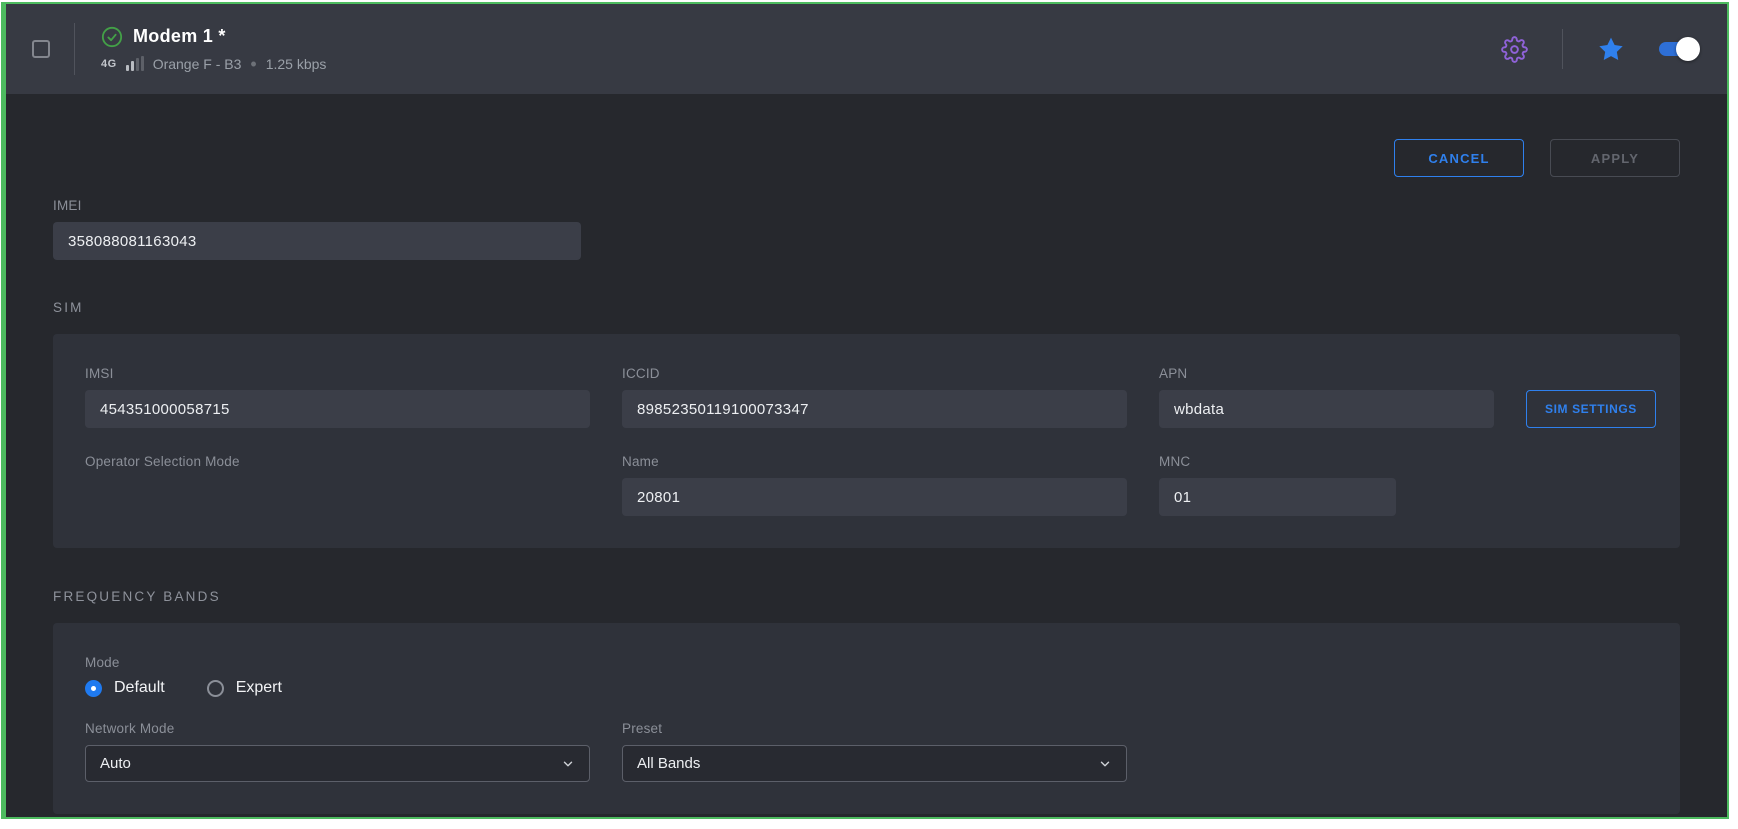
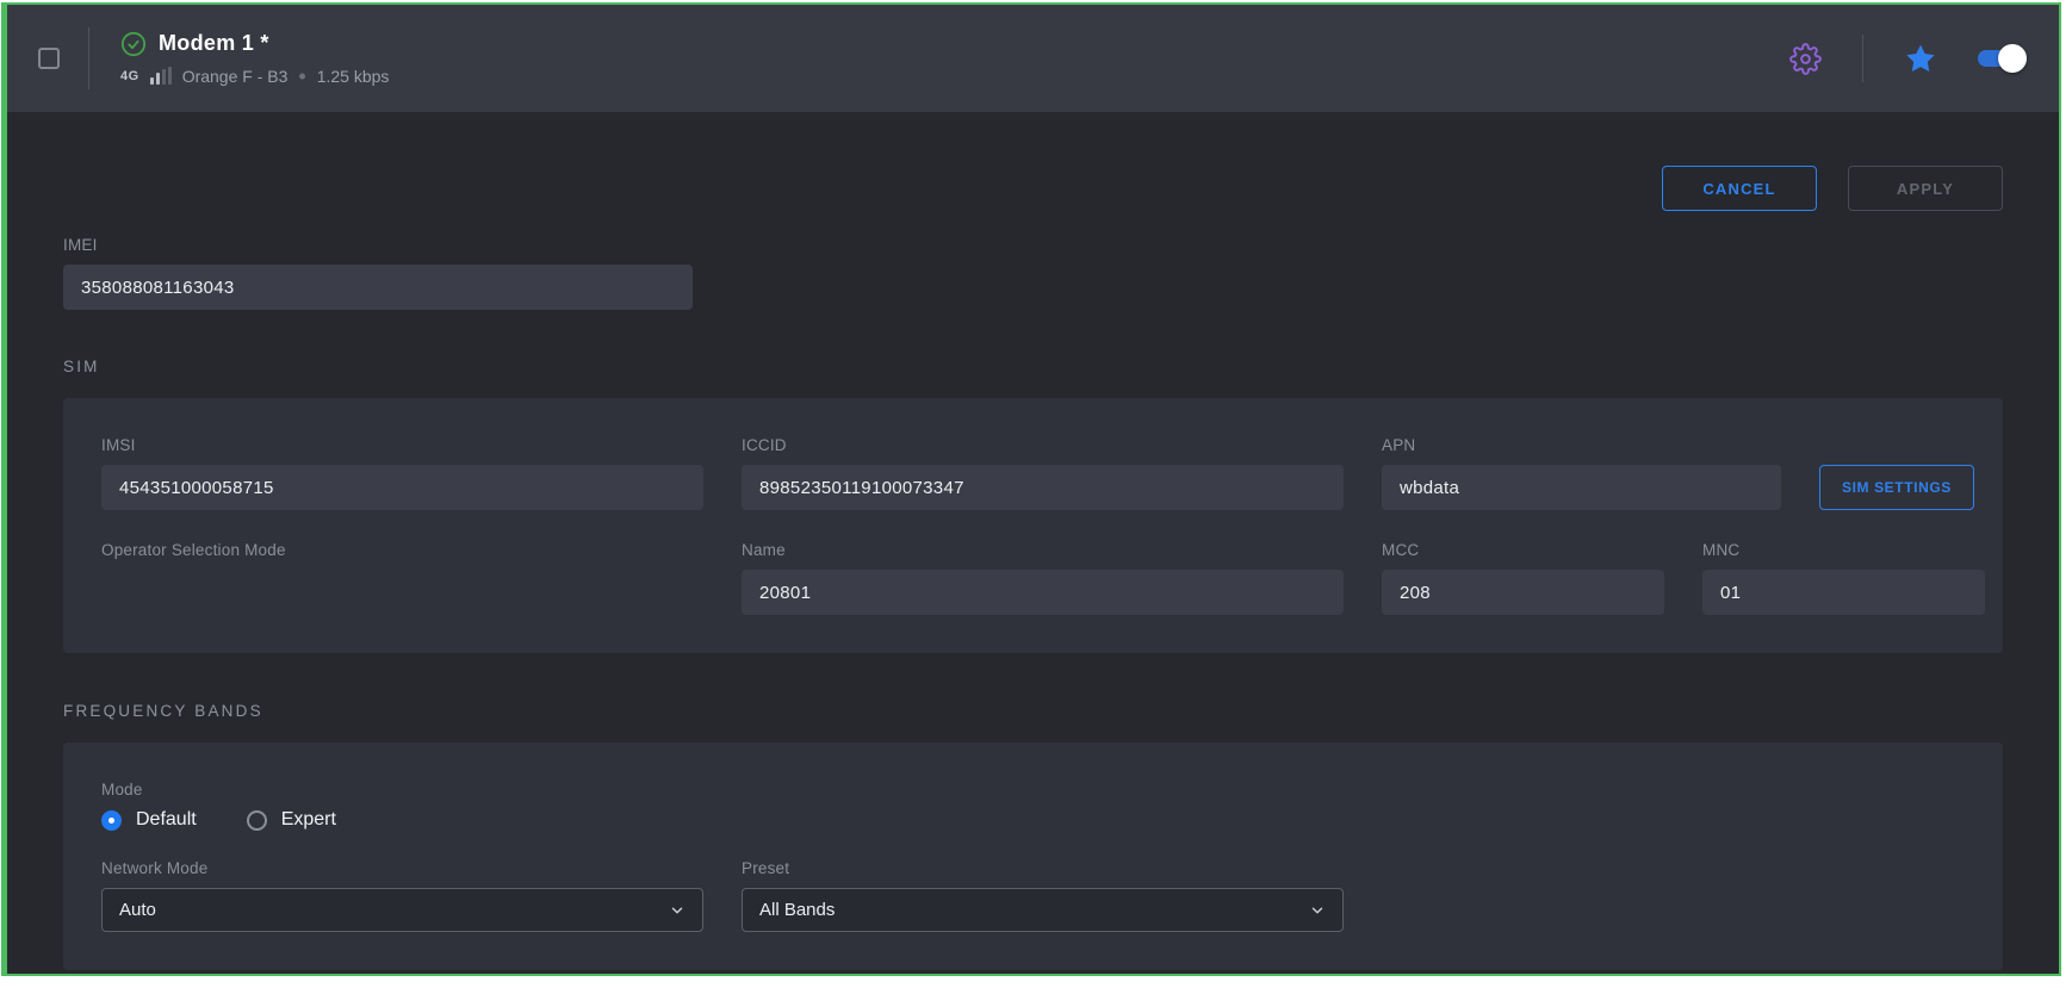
  Modem 1 *
  4G
  Orange F - B3
  •
  1.25 kbps
  CANCEL
  APPLY
  IMEI
  358088081163043
  SIM
  IMSI
  454351000058715
  ICCID
  89852350119100073347
  APN
  wbdata
  SIM SETTINGS
  Operator Selection Mode
  Name
  20801
+ MCC
+ 208
  MNC
  01
  FREQUENCY BANDS
  Mode
  Default
  Expert
  Network Mode
  Auto
  Preset
  All Bands
